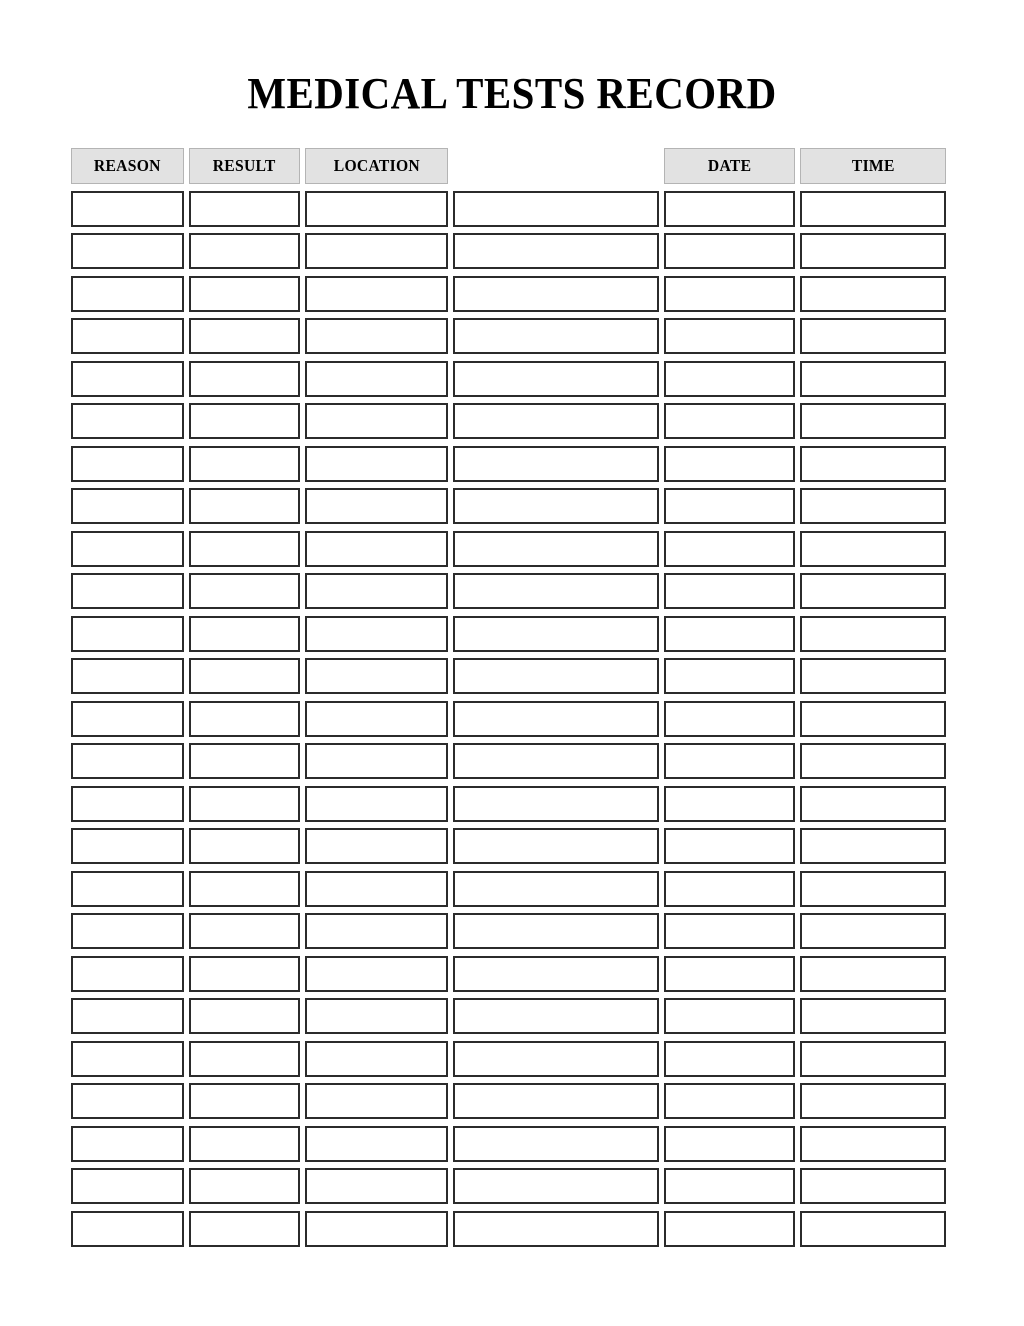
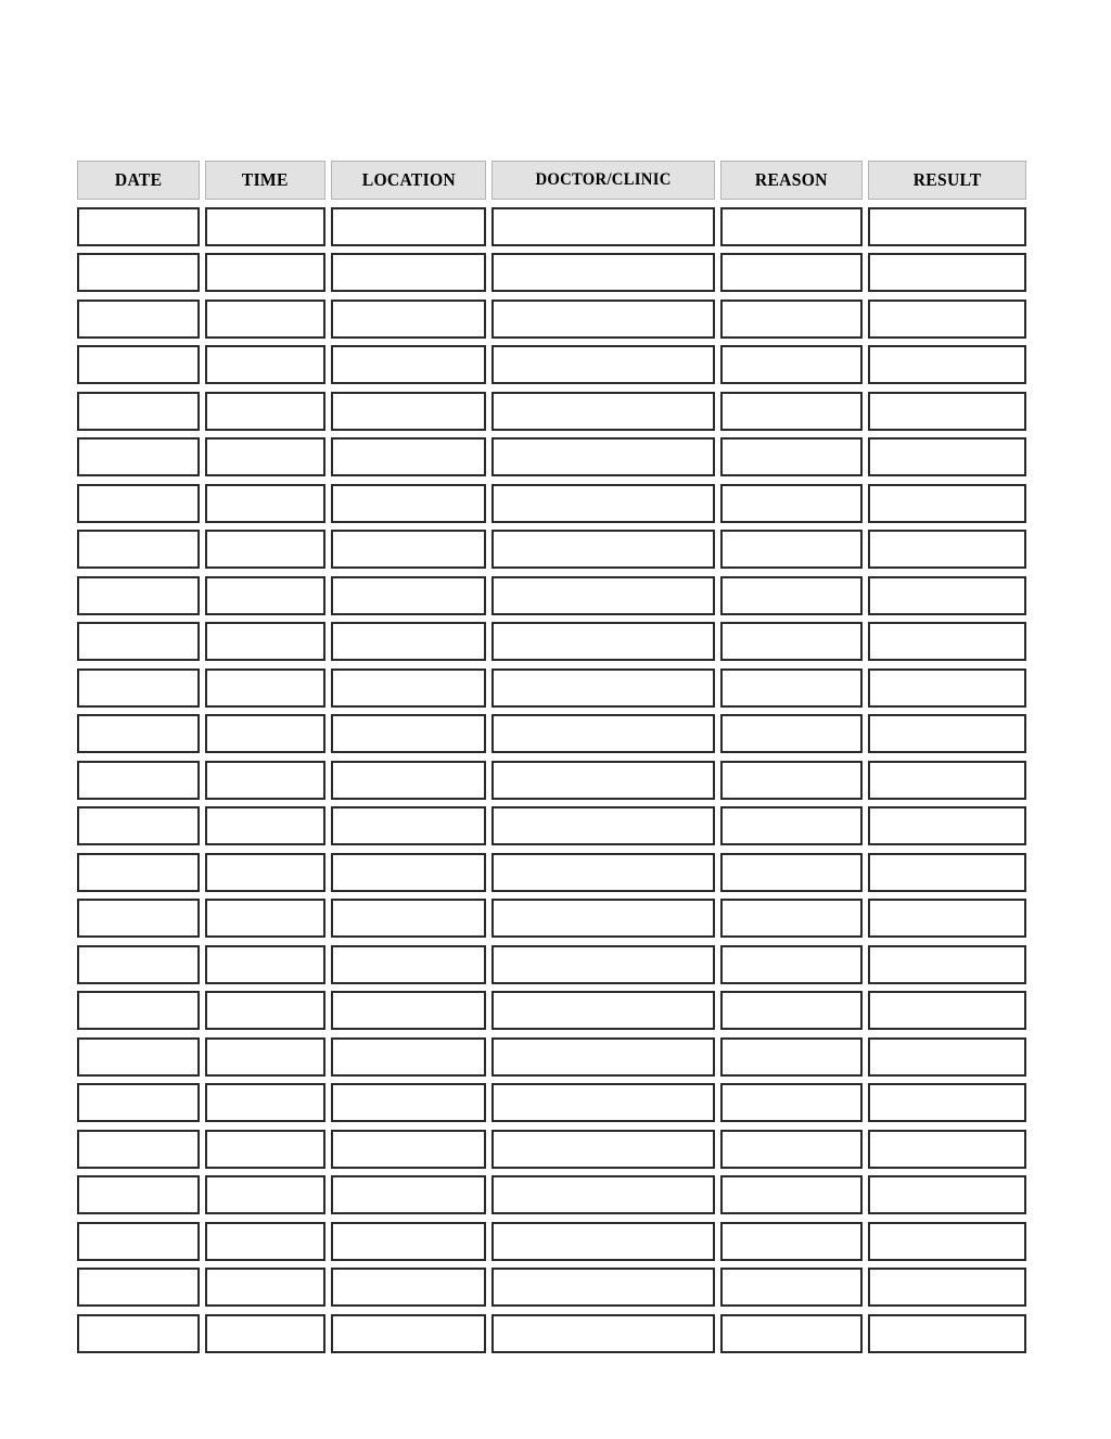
- MEDICAL TESTS RECORD
- REASON
+ DATE
- RESULT
+ TIME
  LOCATION
+ DOCTOR/CLINIC
- DATE
+ REASON
- TIME
+ RESULT
